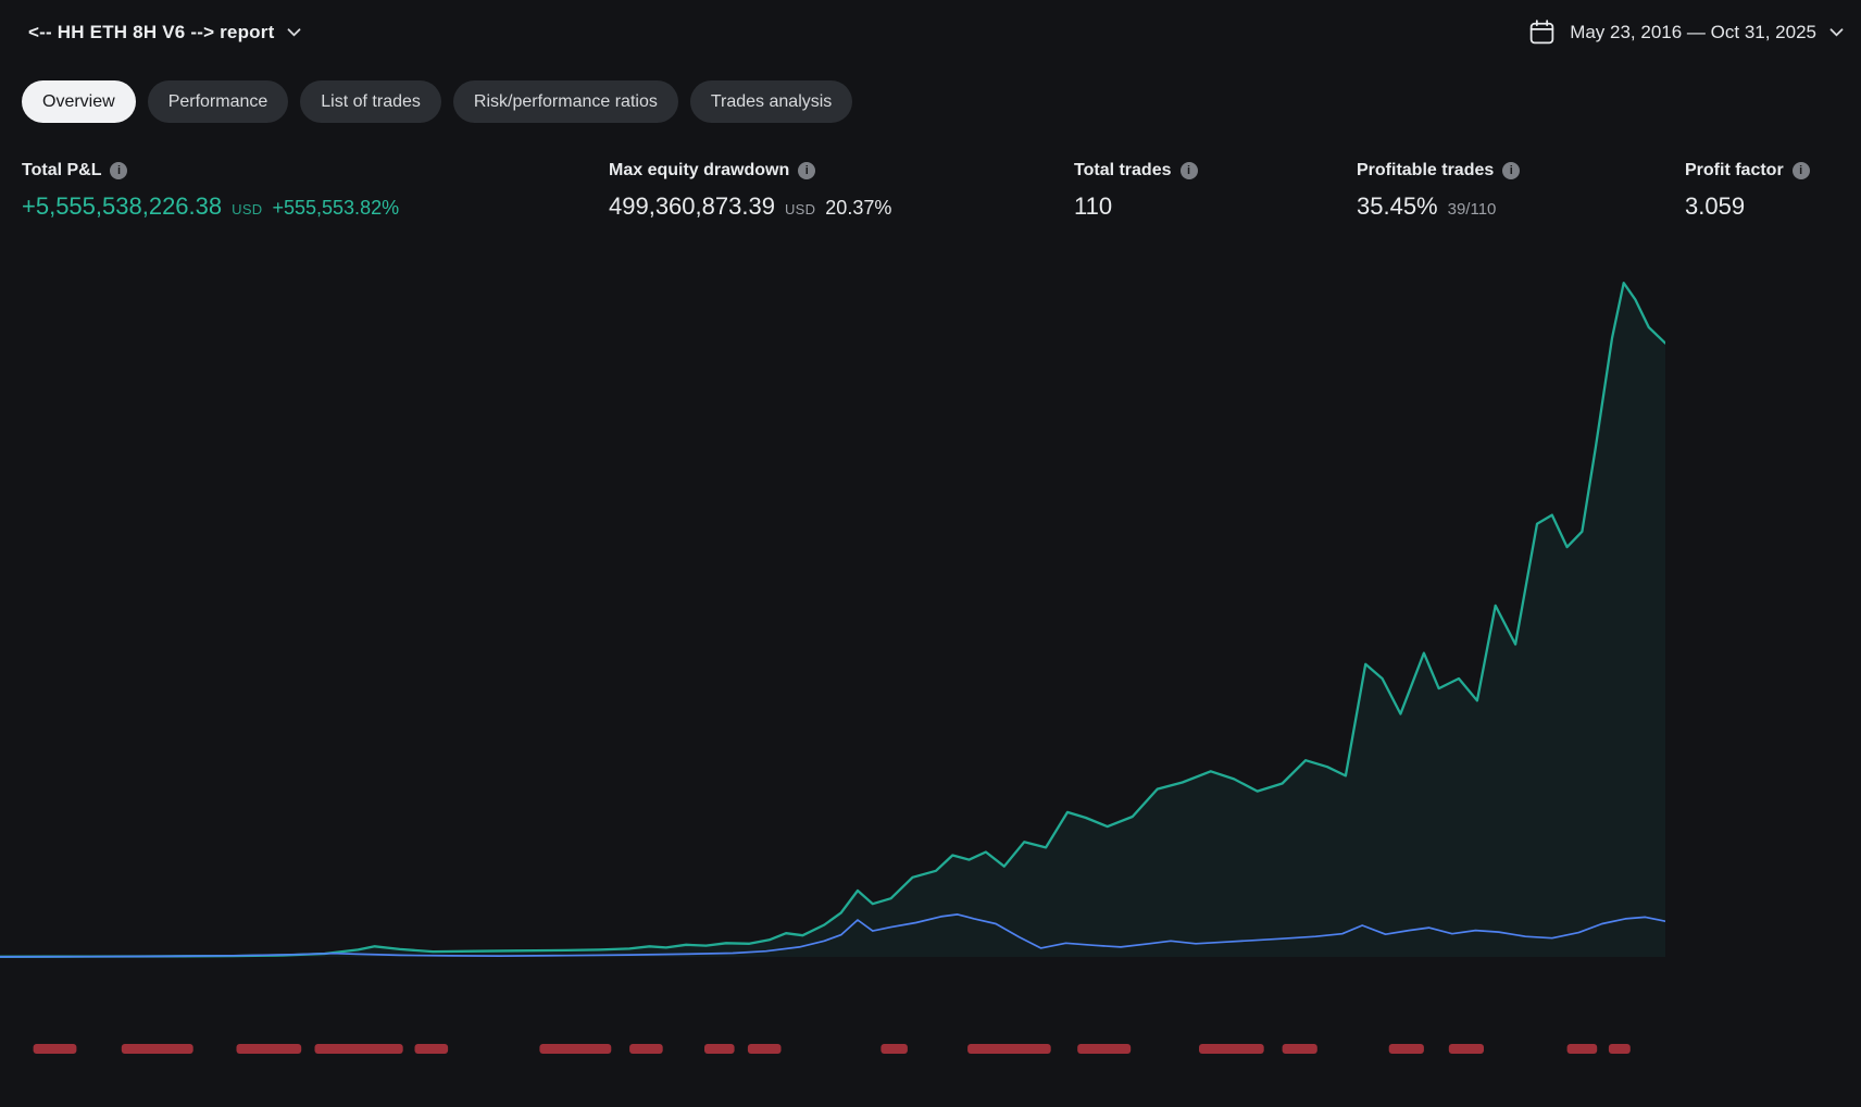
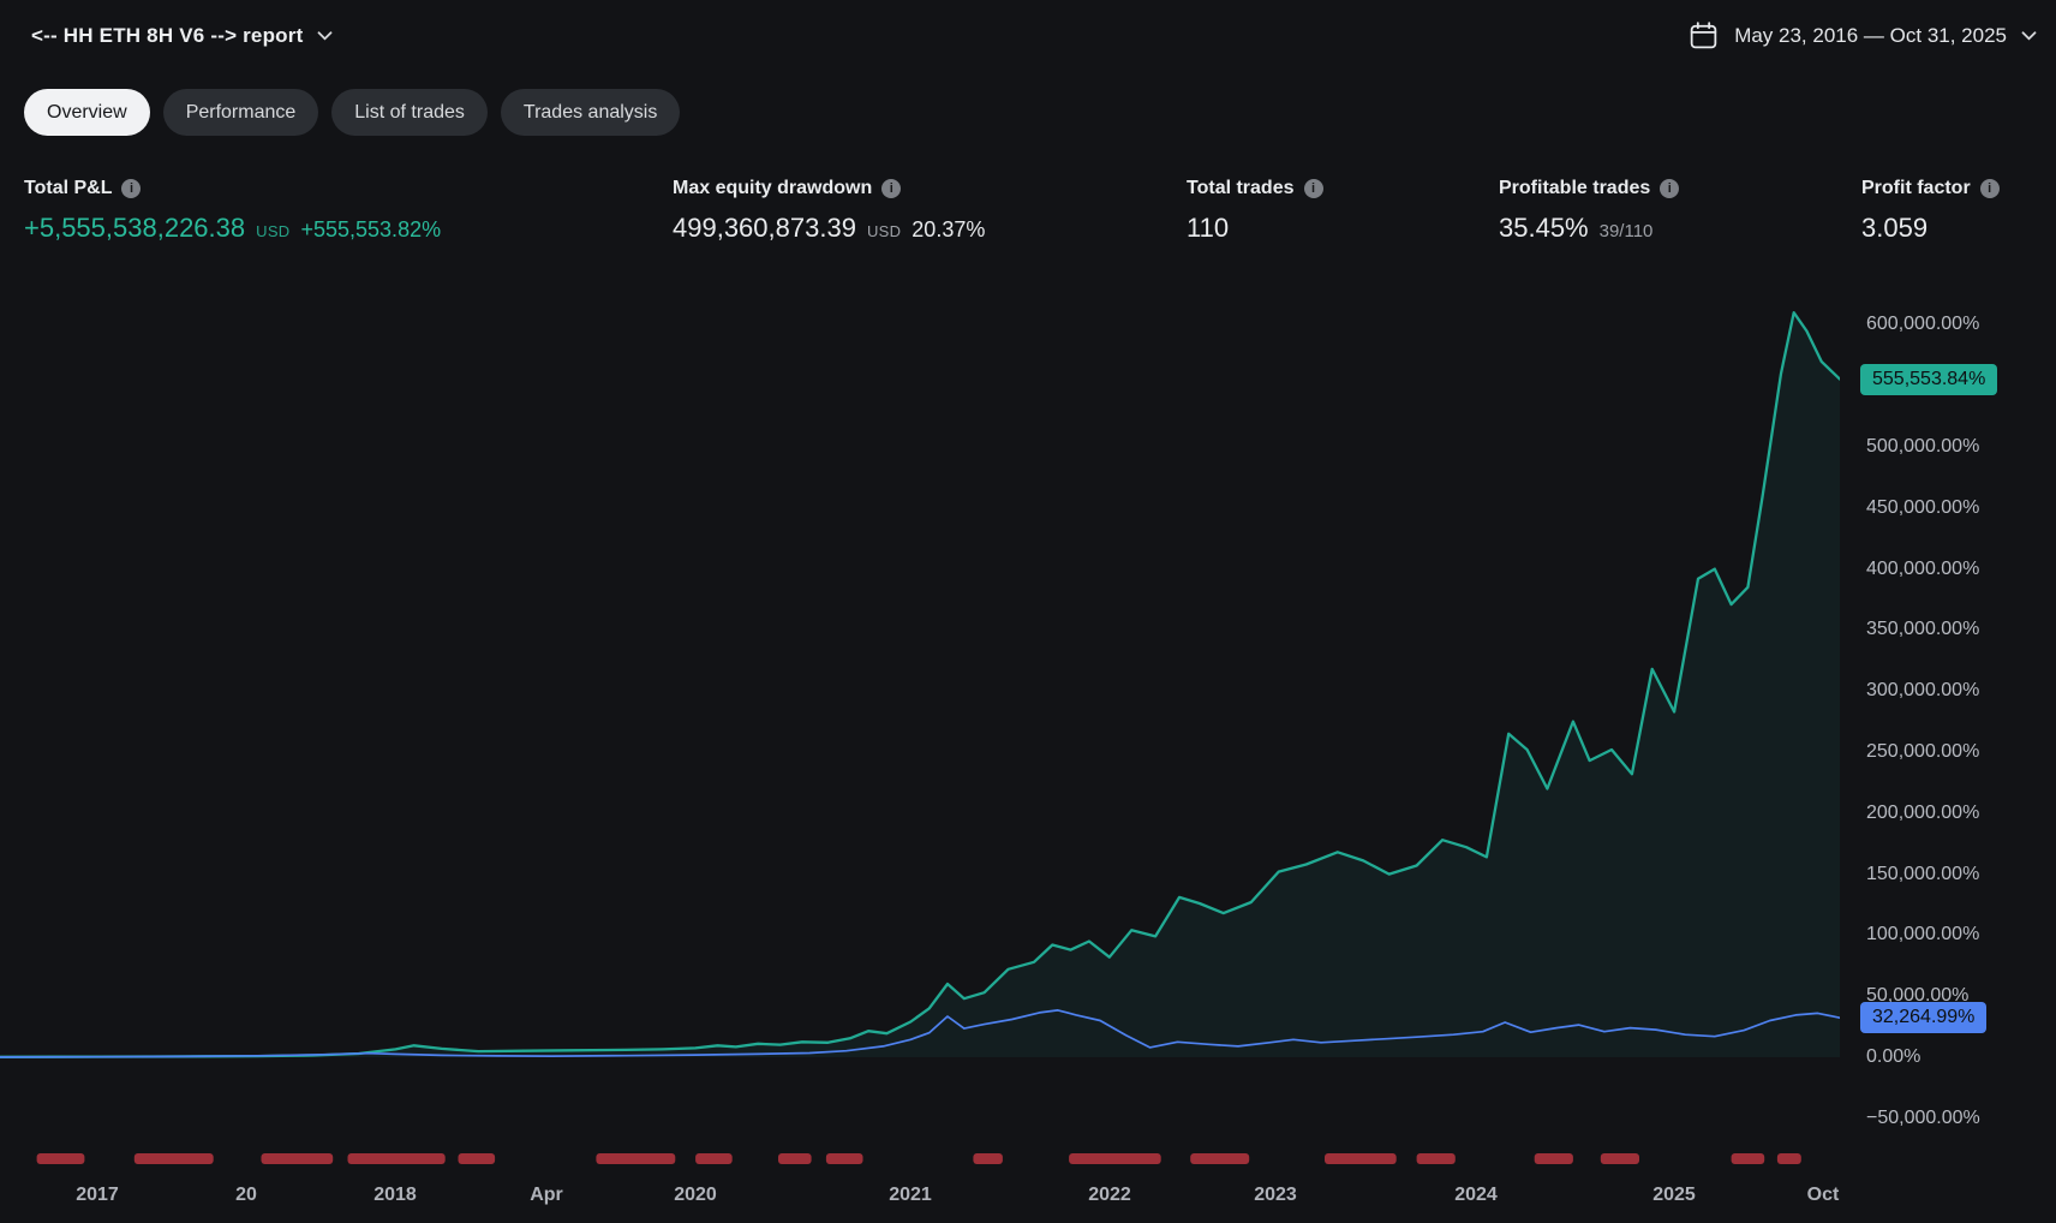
  <-- HH ETH 8H V6 --> report
  May 23, 2016 — Oct 31, 2025
  Overview
  Performance
  List of trades
- Risk/performance ratios
  Trades analysis
  Total P&L
  i
  +5,555,538,226.38
  USD
  +555,553.82%
  Max equity drawdown
  i
  499,360,873.39
  USD
  20.37%
  Total trades
  i
  110
  Profitable trades
  i
  35.45%
  39/110
  Profit factor
  i
  3.059
+ 600,000.00%
+ 500,000.00%
+ 450,000.00%
+ 400,000.00%
+ 350,000.00%
+ 300,000.00%
+ 250,000.00%
+ 200,000.00%
+ 150,000.00%
+ 100,000.00%
+ 50,000.00%
+ 0.00%
+ −50,000.00%
+ 555,553.84%
+ 32,264.99%
+ 2017
+ 20
+ 2018
+ Apr
+ 2020
+ 2021
+ 2022
+ 2023
+ 2024
+ 2025
+ Oct
